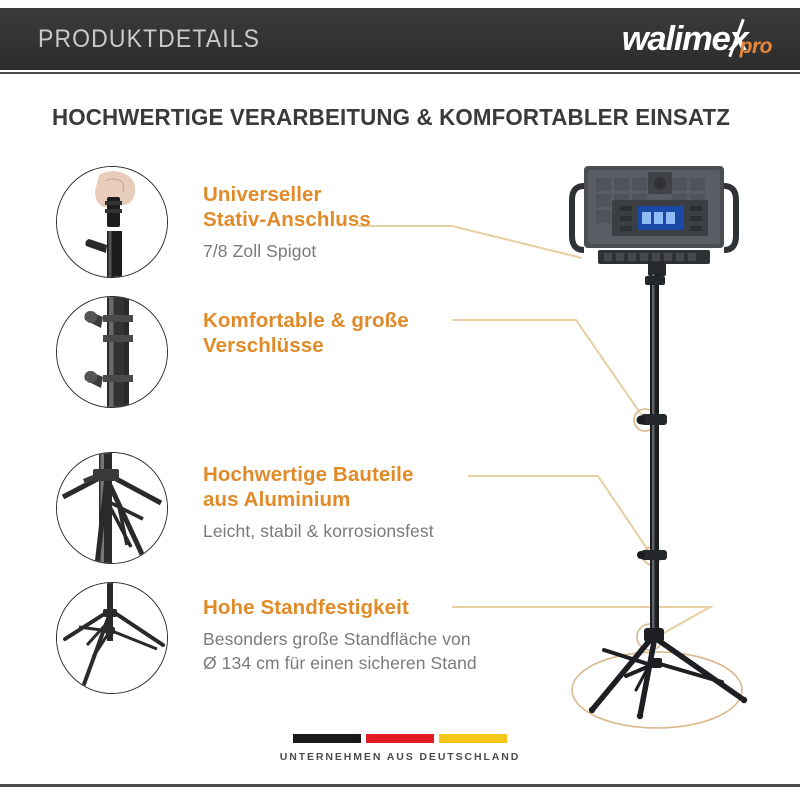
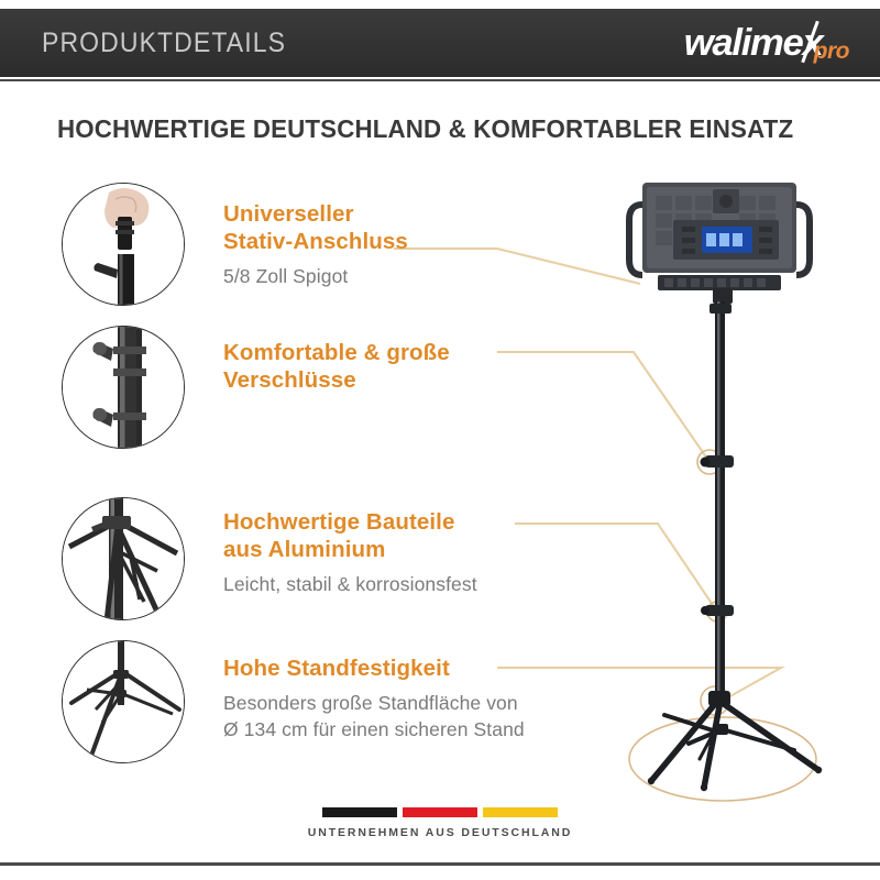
  PRODUKTDETAILS
  walimex
  pro
- HOCHWERTIGE VERARBEITUNG & KOMFORTABLER EINSATZ
+ HOCHWERTIGE DEUTSCHLAND & KOMFORTABLER EINSATZ
  Universeller
  Stativ-Anschluss
- 7/8 Zoll Spigot
+ 5/8 Zoll Spigot
  Komfortable & große
  Verschlüsse
  Hochwertige Bauteile
  aus Aluminium
  Leicht, stabil & korrosionsfest
  Hohe Standfestigkeit
  Besonders große Standfläche von
  Ø 134 cm für einen sicheren Stand
  UNTERNEHMEN AUS DEUTSCHLAND
